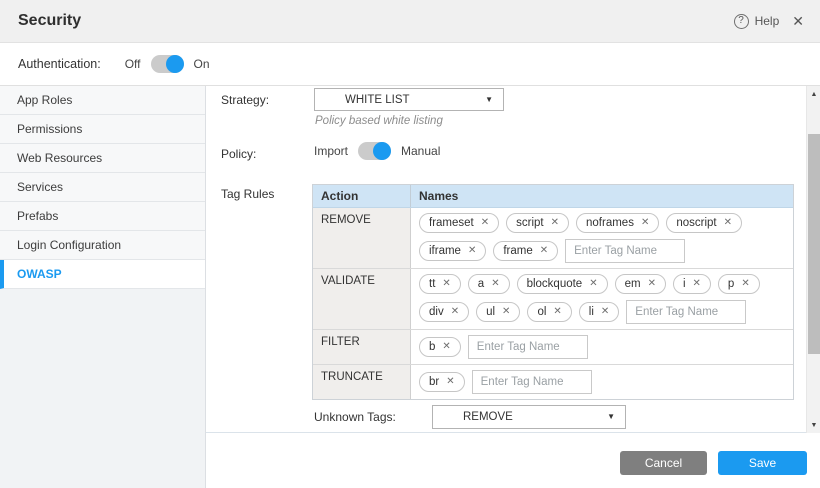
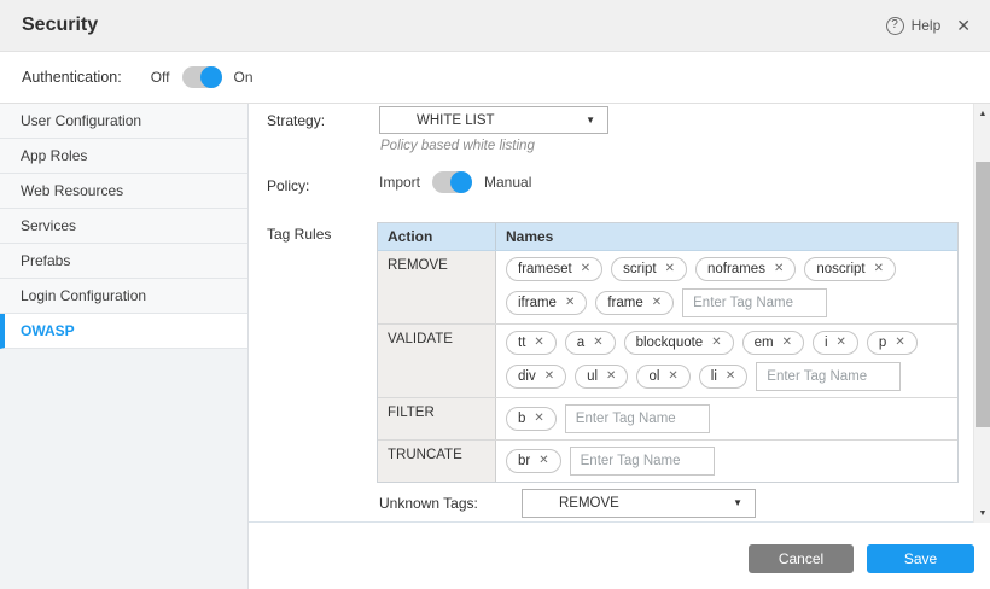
  Security
  ?
  Help
  ✕
  Authentication:
  Off
  On
+ User Configuration
  App Roles
- Permissions
  Web Resources
  Services
  Prefabs
  Login Configuration
  OWASP
  Strategy:
  WHITE LIST
  ▼
  Policy based white listing
  Policy:
  Import
  Manual
  Tag Rules
  Action
  Names
  REMOVE
  frameset
  ✕
  script
  ✕
  noframes
  ✕
  noscript
  ✕
  iframe
  ✕
  frame
  ✕
  Enter Tag Name
  VALIDATE
  tt
  ✕
  a
  ✕
  blockquote
  ✕
  em
  ✕
  i
  ✕
  p
  ✕
  div
  ✕
  ul
  ✕
  ol
  ✕
  li
  ✕
  Enter Tag Name
  FILTER
  b
  ✕
  Enter Tag Name
  TRUNCATE
  br
  ✕
  Enter Tag Name
  Unknown Tags:
  REMOVE
  ▼
  Cancel
  Save
